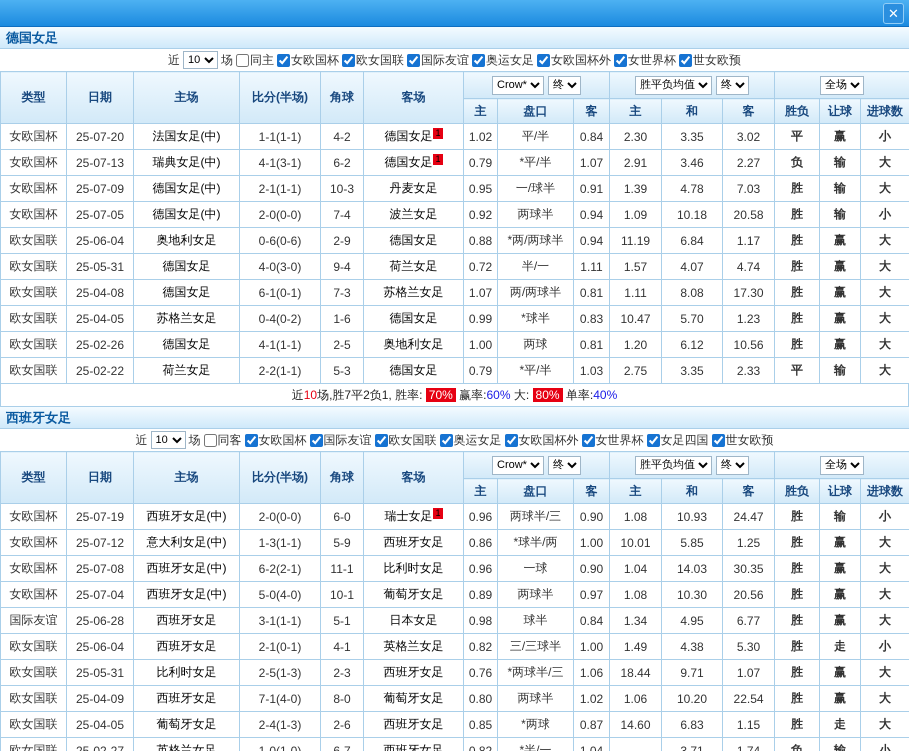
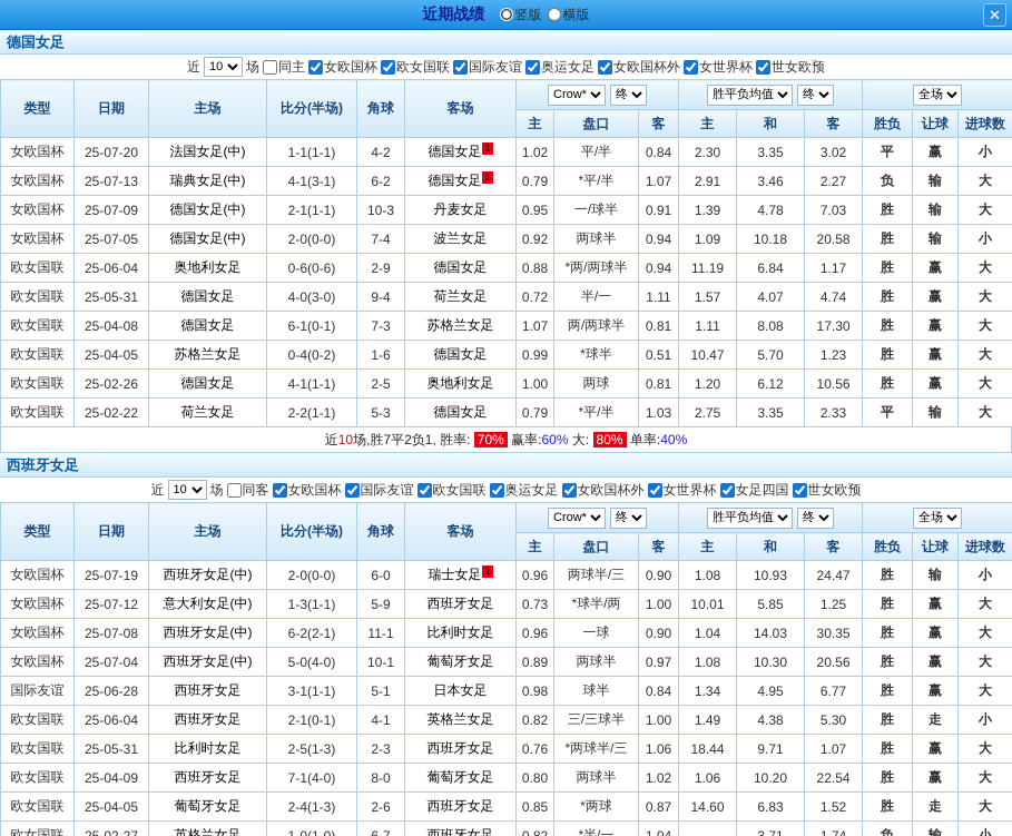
+ 近期战绩
+ 竖版
+ 横版
  ✕
  德国女足
  近
  10
  场
  同主
  女欧国杯
  欧女国联
  国际友谊
  奥运女足
  女欧国杯外
  女世界杯
  世女欧预
  类型	日期	主场	比分(半场)	角球	客场	Crow* 终	胜平负均值 终	全场
  主	盘口	客	主	和	客	胜负	让球	进球数
  女欧国杯	25-07-20	法国女足(中)	1-1(1-1)	4-2	德国女足 1	1.02	平/半	0.84	2.30	3.35	3.02	平	赢	小
  女欧国杯	25-07-13	瑞典女足(中)	4-1(3-1)	6-2	德国女足 1	0.79	*平/半	1.07	2.91	3.46	2.27	负	输	大
  女欧国杯	25-07-09	德国女足(中)	2-1(1-1)	10-3	丹麦女足	0.95	一/球半	0.91	1.39	4.78	7.03	胜	输	大
  女欧国杯	25-07-05	德国女足(中)	2-0(0-0)	7-4	波兰女足	0.92	两球半	0.94	1.09	10.18	20.58	胜	输	小
  欧女国联	25-06-04	奥地利女足	0-6(0-6)	2-9	德国女足	0.88	*两/两球半	0.94	11.19	6.84	1.17	胜	赢	大
  欧女国联	25-05-31	德国女足	4-0(3-0)	9-4	荷兰女足	0.72	半/一	1.11	1.57	4.07	4.74	胜	赢	大
  欧女国联	25-04-08	德国女足	6-1(0-1)	7-3	苏格兰女足	1.07	两/两球半	0.81	1.11	8.08	17.30	胜	赢	大
- 欧女国联	25-04-05	苏格兰女足	0-4(0-2)	1-6	德国女足	0.99	*球半	0.83	10.47	5.70	1.23	胜	赢	大
+ 欧女国联	25-04-05	苏格兰女足	0-4(0-2)	1-6	德国女足	0.99	*球半	0.51	10.47	5.70	1.23	胜	赢	大
  欧女国联	25-02-26	德国女足	4-1(1-1)	2-5	奥地利女足	1.00	两球	0.81	1.20	6.12	10.56	胜	赢	大
  欧女国联	25-02-22	荷兰女足	2-2(1-1)	5-3	德国女足	0.79	*平/半	1.03	2.75	3.35	2.33	平	输	大
  近
  10
  场,胜7平2负1, 胜率:
  70%
  赢率:
  60%
  大:
  80%
  单率:
  40%
  西班牙女足
  近
  10
  场
  同客
  女欧国杯
  国际友谊
  欧女国联
  奥运女足
  女欧国杯外
  女世界杯
  女足四国
  世女欧预
  类型	日期	主场	比分(半场)	角球	客场	Crow* 终	胜平负均值 终	全场
  主	盘口	客	主	和	客	胜负	让球	进球数
  女欧国杯	25-07-19	西班牙女足(中)	2-0(0-0)	6-0	瑞士女足 1	0.96	两球半/三	0.90	1.08	10.93	24.47	胜	输	小
- 女欧国杯	25-07-12	意大利女足(中)	1-3(1-1)	5-9	西班牙女足	0.86	*球半/两	1.00	10.01	5.85	1.25	胜	赢	大
+ 女欧国杯	25-07-12	意大利女足(中)	1-3(1-1)	5-9	西班牙女足	0.73	*球半/两	1.00	10.01	5.85	1.25	胜	赢	大
  女欧国杯	25-07-08	西班牙女足(中)	6-2(2-1)	11-1	比利时女足	0.96	一球	0.90	1.04	14.03	30.35	胜	赢	大
  女欧国杯	25-07-04	西班牙女足(中)	5-0(4-0)	10-1	葡萄牙女足	0.89	两球半	0.97	1.08	10.30	20.56	胜	赢	大
  国际友谊	25-06-28	西班牙女足	3-1(1-1)	5-1	日本女足	0.98	球半	0.84	1.34	4.95	6.77	胜	赢	大
  欧女国联	25-06-04	西班牙女足	2-1(0-1)	4-1	英格兰女足	0.82	三/三球半	1.00	1.49	4.38	5.30	胜	走	小
  欧女国联	25-05-31	比利时女足	2-5(1-3)	2-3	西班牙女足	0.76	*两球半/三	1.06	18.44	9.71	1.07	胜	赢	大
  欧女国联	25-04-09	西班牙女足	7-1(4-0)	8-0	葡萄牙女足	0.80	两球半	1.02	1.06	10.20	22.54	胜	赢	大
- 欧女国联	25-04-05	葡萄牙女足	2-4(1-3)	2-6	西班牙女足	0.85	*两球	0.87	14.60	6.83	1.15	胜	走	大
+ 欧女国联	25-04-05	葡萄牙女足	2-4(1-3)	2-6	西班牙女足	0.85	*两球	0.87	14.60	6.83	1.52	胜	走	大
